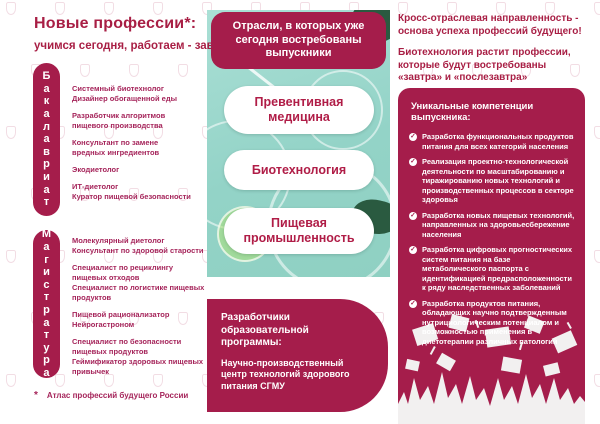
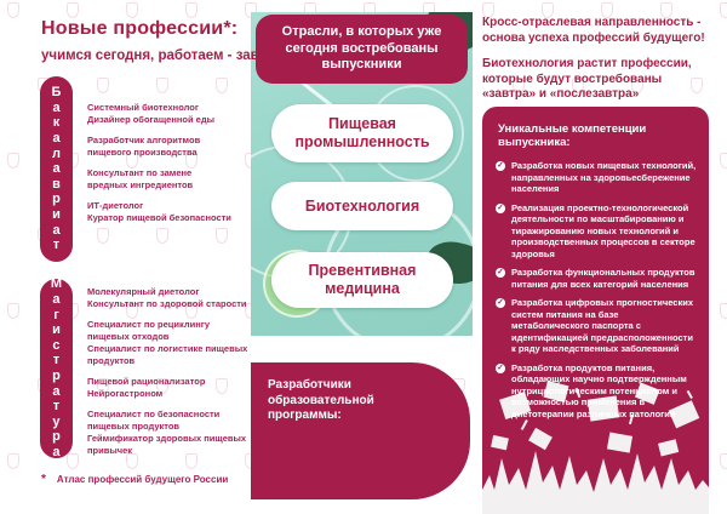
  Новые профессии*:
  учимся сегодня, работаем - за
  Б
  а
  к
  а
  л
  а
  в
  р
  и
  а
  т
  Системный биотехнолог
  Дизайнер обогащенной еды
  Разработчик алгоритмов
  пищевого производства
  Консультант по замене
  вредных ингредиентов
- Экодиетолог
  ИТ-диетолог
  Куратор пищевой безопасности
  М
  а
  г
  и
  с
  т
  р
  а
  т
  у
  р
  а
  Молекулярный диетолог
  Консультант по здоровой старости
  Специалист по рециклингу
  пищевых отходов
  Специалист по логистике пищевых
  продуктов
  Пищевой рационализатор
  Нейрогастроном
  Специалист по безопасности
  пищевых продуктов
  Геймификатор здоровых пищевых
  привычек
  *
  Атлас профессий будущего России
  Отрасли, в которых уже сегодня востребованы выпускники
- Превентивная медицина
+ Пищевая промышленность
  Биотехнология
- Пищевая промышленность
+ Превентивная медицина
  Разработчики образовательной программы:
- Научно-производственный центр технологий здорового питания СГМУ
  Кросс-отраслевая направленность - основа успеха профессий будущего!
  Биотехнология растит профессии, которые будут востребованы «завтра» и «послезавтра»
  Уникальные компетенции выпускника:
- Разработка функциональных продуктов питания для всех категорий населения
+ Разработка новых пищевых технологий, направленных на здоровьесбережение населения
  Реализация проектно-технологической деятельности по масштабированию и тиражированию новых технологий и производственных процессов в секторе здоровья
- Разработка новых пищевых технологий, направленных на здоровьесбережение населения
+ Разработка функциональных продуктов питания для всех категорий населения
  Разработка цифровых прогностических систем питания на базе метаболического паспорта с идентификацией предрасположенности к ряду наследственных заболеваний
  Разработка продуктов питания, обладающих научно подтвержденным нутрициологическим потенциалом и возможностью применения в диетотерапии различных патологий
